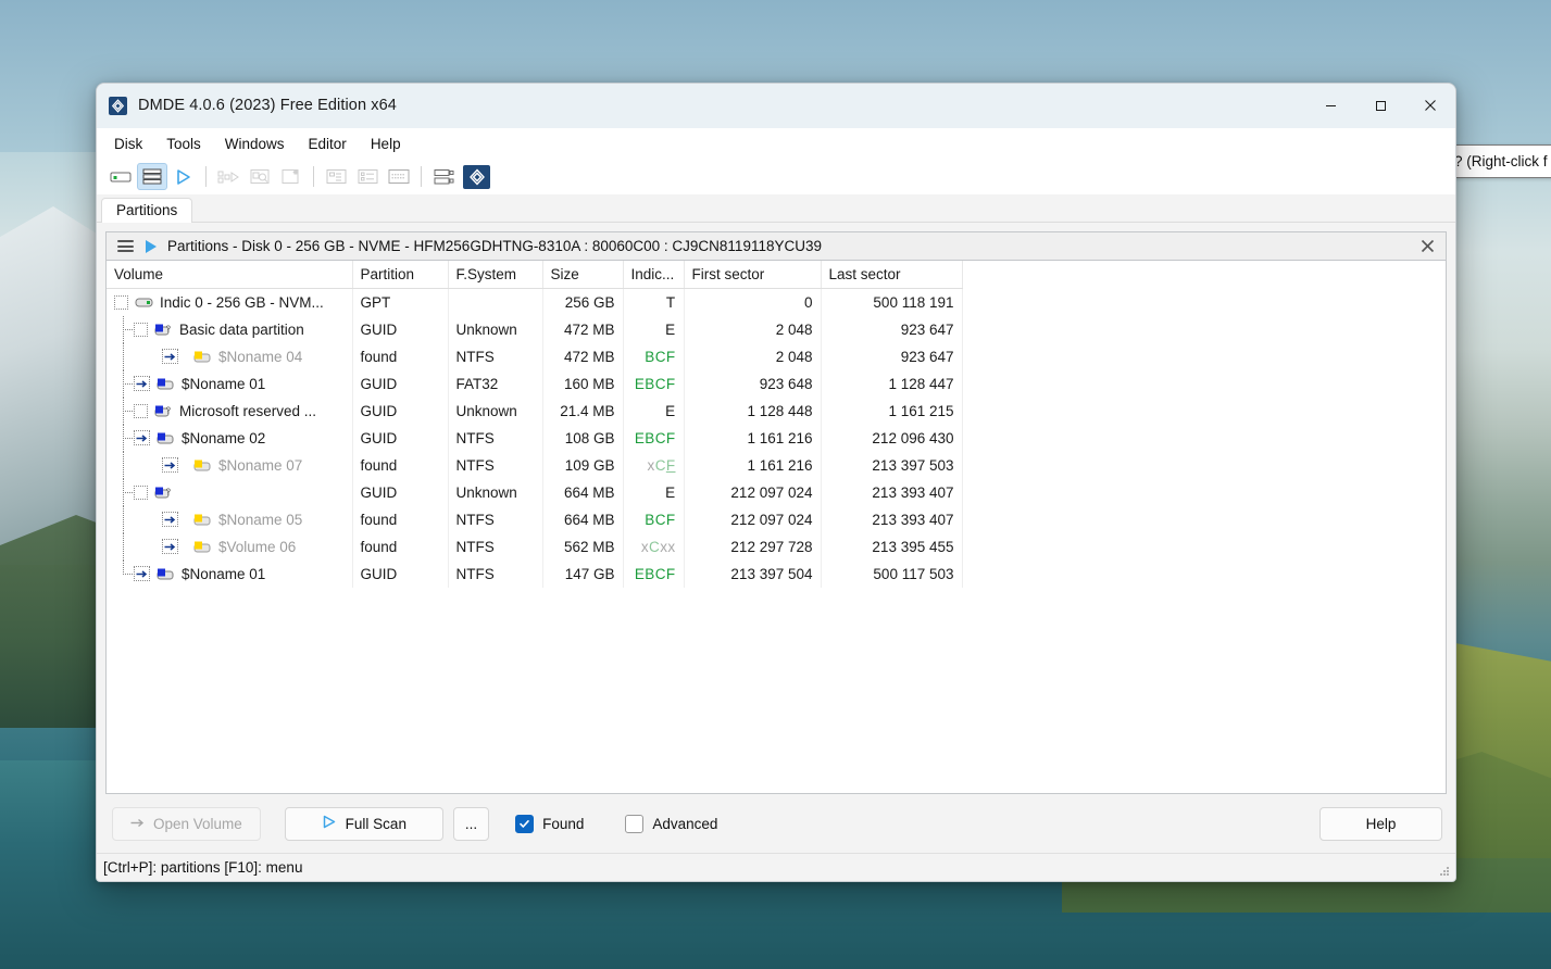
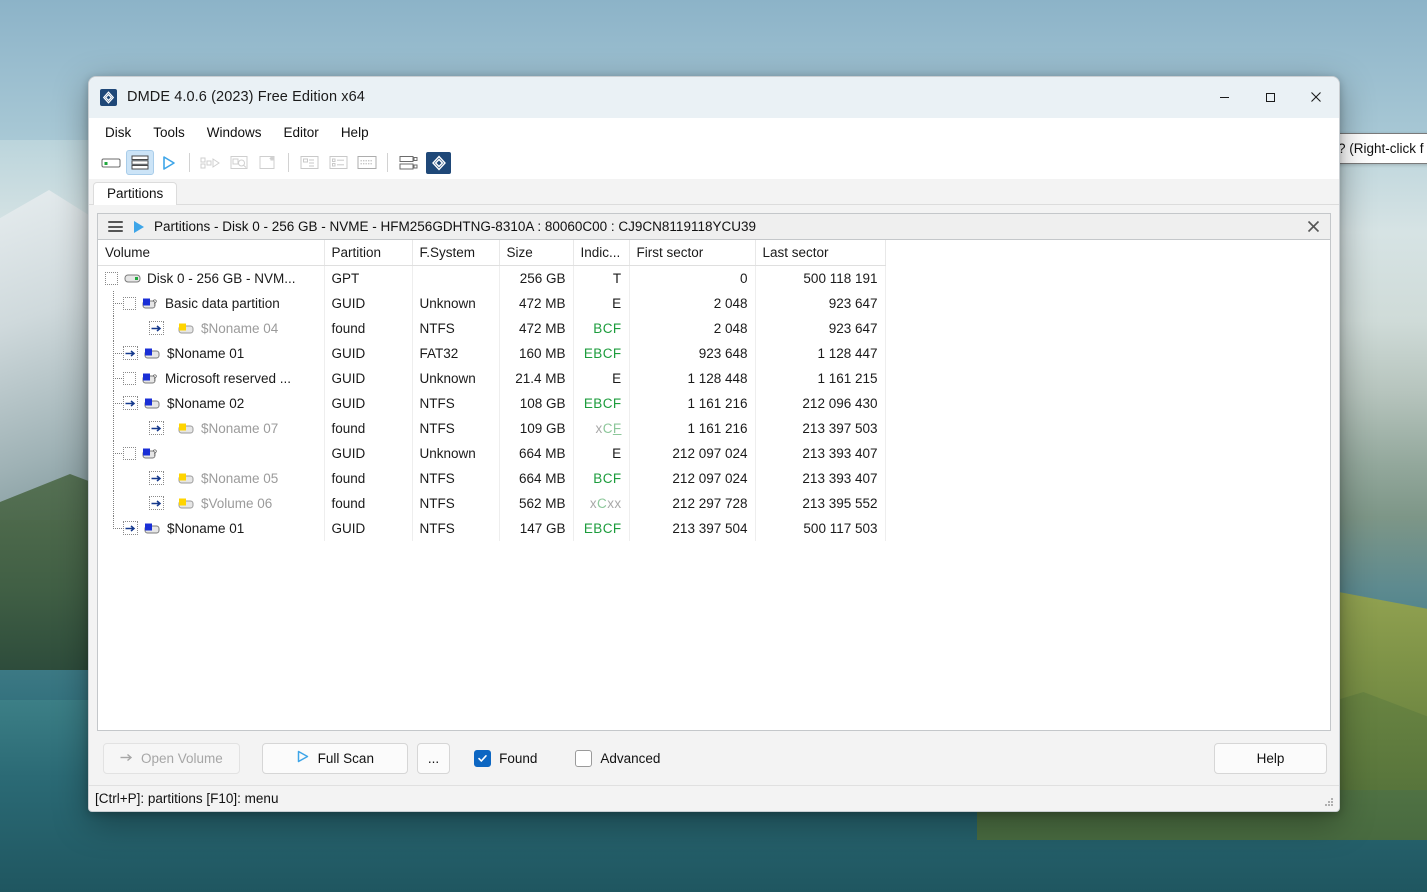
  ? (Right-click f
  DMDE 4.0.6 (2023) Free Edition x64
  Disk
  Tools
  Windows
  Editor
  Help
  Partitions
  Partitions - Disk 0 - 256 GB - NVME - HFM256GDHTNG-8310A : 80060C00 : CJ9CN8119118YCU39
  Volume	Partition	F.System	Size	Indic...	First sector	Last sector
- Indic 0 - 256 GB - NVM...	GPT		256 GB	T	0	500 118 191
+ Disk 0 - 256 GB - NVM...	GPT		256 GB	T	0	500 118 191
  ? Basic data partition	GUID	Unknown	472 MB	E	2 048	923 647
  $Noname 04	found	NTFS	472 MB	BCF	2 048	923 647
  $Noname 01	GUID	FAT32	160 MB	EBCF	923 648	1 128 447
  ? Microsoft reserved ...	GUID	Unknown	21.4 MB	E	1 128 448	1 161 215
  $Noname 02	GUID	NTFS	108 GB	EBCF	1 161 216	212 096 430
  $Noname 07	found	NTFS	109 GB	xCF	1 161 216	213 397 503
  ?	GUID	Unknown	664 MB	E	212 097 024	213 393 407
  $Noname 05	found	NTFS	664 MB	BCF	212 097 024	213 393 407
- $Volume 06	found	NTFS	562 MB	xCxx	212 297 728	213 395 455
+ $Volume 06	found	NTFS	562 MB	xCxx	212 297 728	213 395 552
  $Noname 01	GUID	NTFS	147 GB	EBCF	213 397 504	500 117 503
  Open Volume
  Full Scan
  ...
  Found
  Advanced
  Help
  [Ctrl+P]: partitions [F10]: menu
